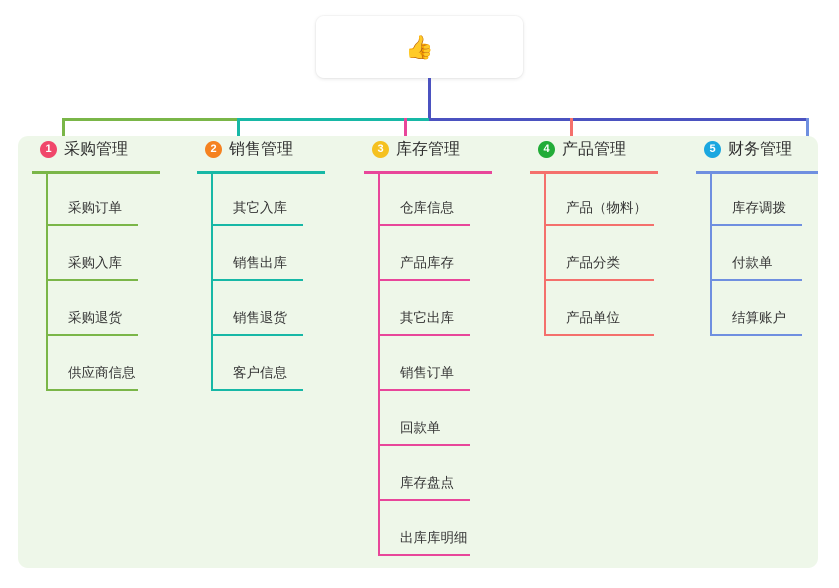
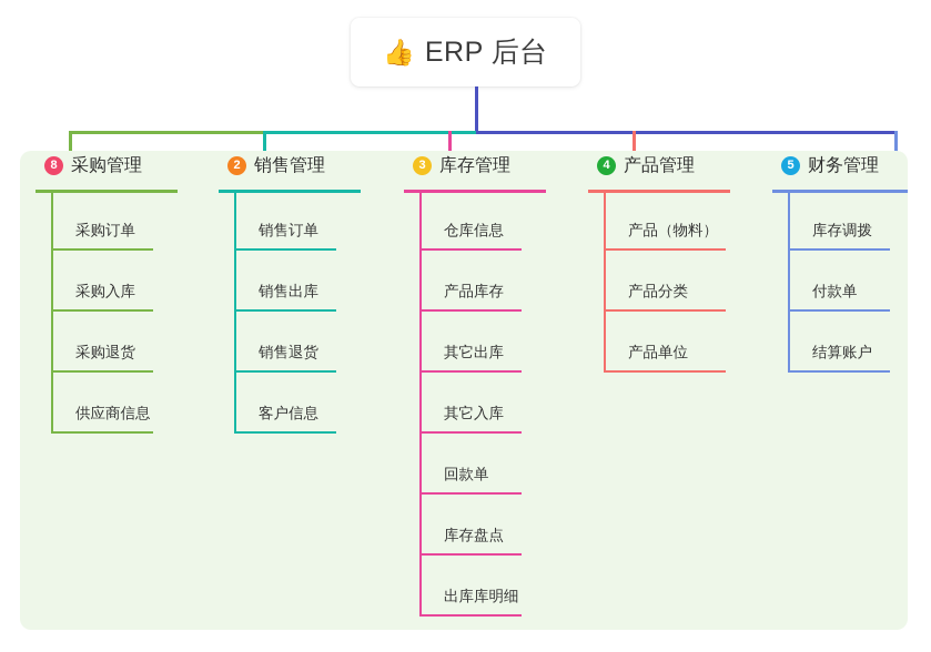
  👍
+ ERP 后台
- 1
+ 8
  采购管理
  采购订单
  采购入库
  采购退货
  供应商信息
  2
  销售管理
- 其它入库
+ 销售订单
  销售出库
  销售退货
  客户信息
  3
  库存管理
  仓库信息
  产品库存
  其它出库
- 销售订单
+ 其它入库
  回款单
  库存盘点
  出库库明细
  4
  产品管理
  产品（物料）
  产品分类
  产品单位
  5
  财务管理
  库存调拨
  付款单
  结算账户
